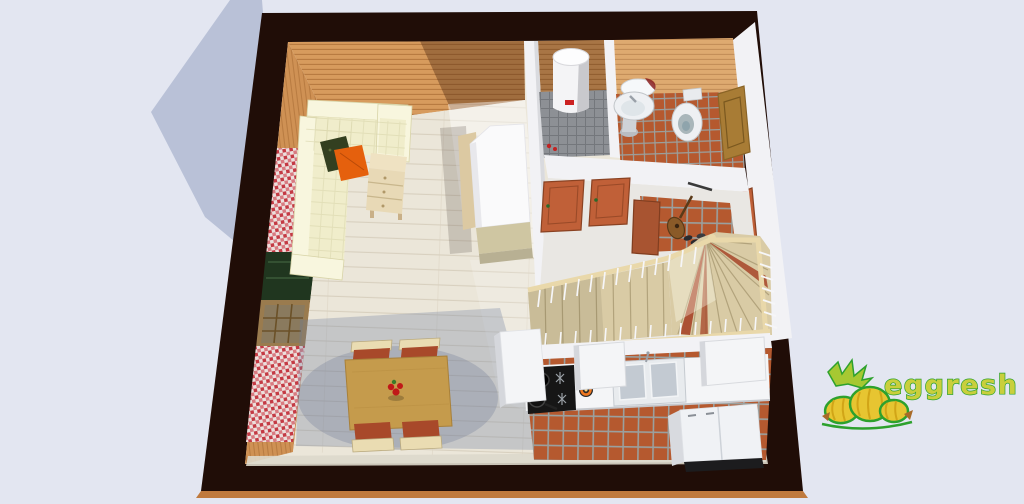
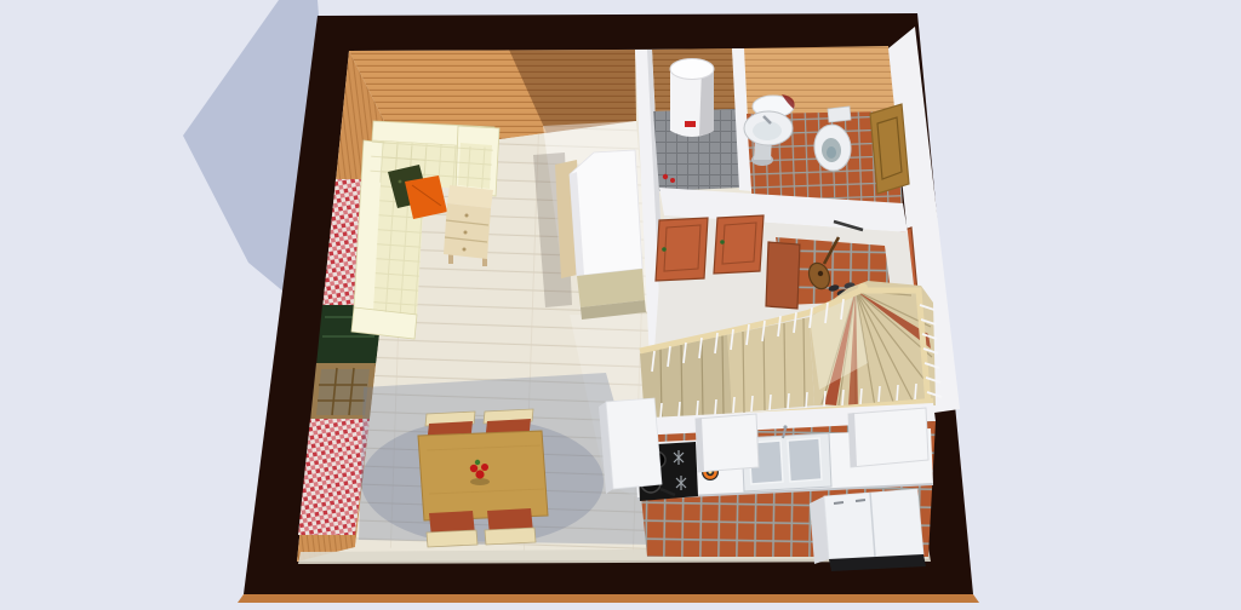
- eggresh
